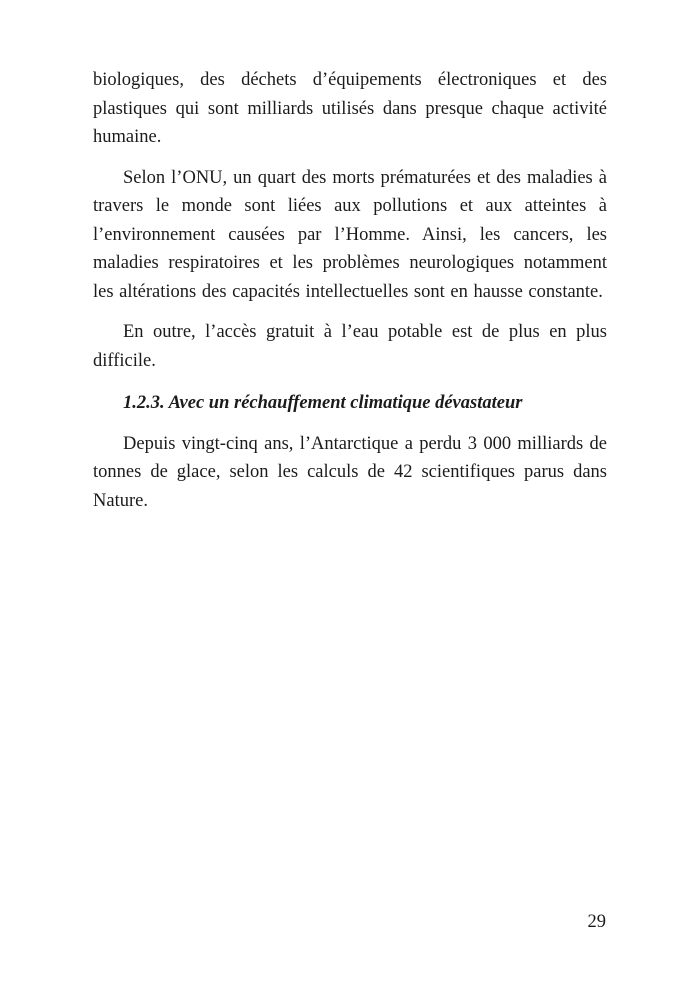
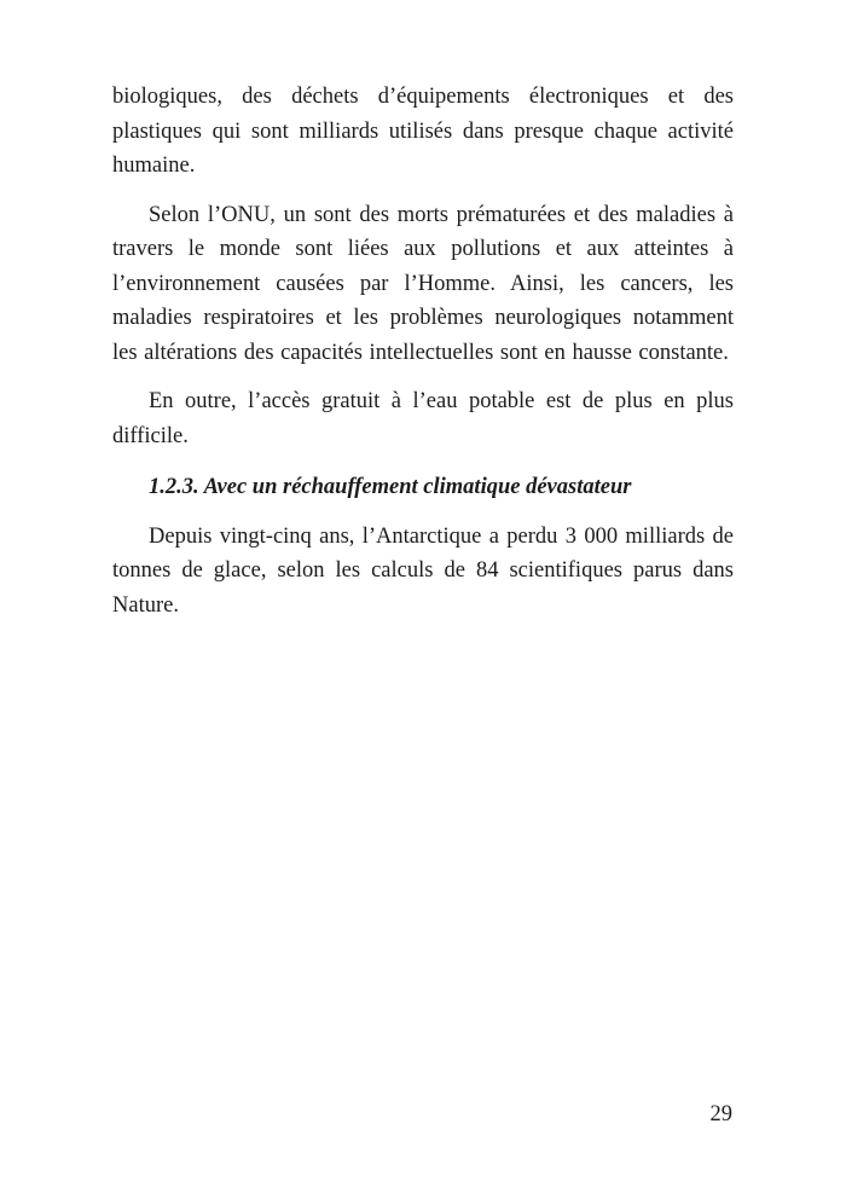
  biologiques, des déchets d’équipements électroniques et des plastiques qui sont milliards utilisés dans presque chaque activité humaine.
- Selon l’ONU, un quart des morts prématurées et des maladies à travers le monde sont liées aux pollutions et aux atteintes à l’environnement causées par l’Homme. Ainsi, les cancers, les maladies respiratoires et les problèmes neurologiques notamment les altérations des capacités intellectuelles sont en hausse constante.
+ Selon l’ONU, un sont des morts prématurées et des maladies à travers le monde sont liées aux pollutions et aux atteintes à l’environnement causées par l’Homme. Ainsi, les cancers, les maladies respiratoires et les problèmes neurologiques notamment les altérations des capacités intellectuelles sont en hausse constante.
  En outre, l’accès gratuit à l’eau potable est de plus en plus difficile.
  1.2.3. Avec un réchauffement climatique dévastateur
- Depuis vingt-cinq ans, l’Antarctique a perdu 3 000 milliards de tonnes de glace, selon les calculs de 42 scientifiques parus dans Nature.
+ Depuis vingt-cinq ans, l’Antarctique a perdu 3 000 milliards de tonnes de glace, selon les calculs de 84 scientifiques parus dans Nature.
  29
